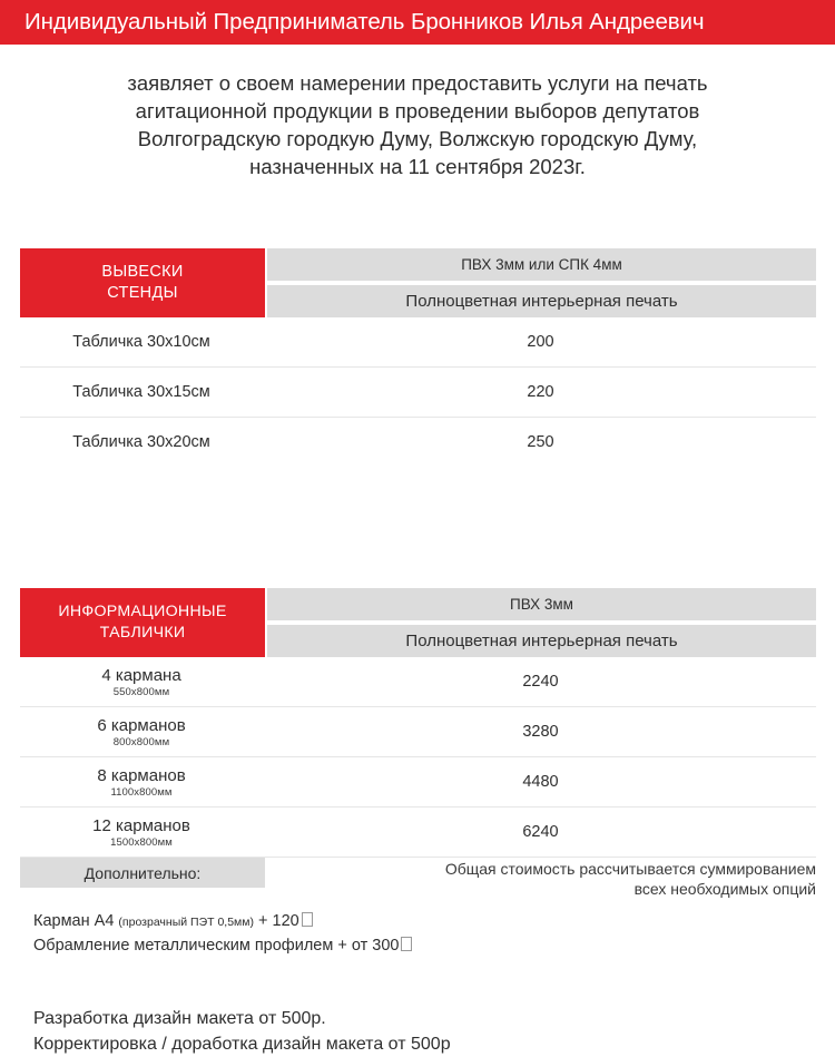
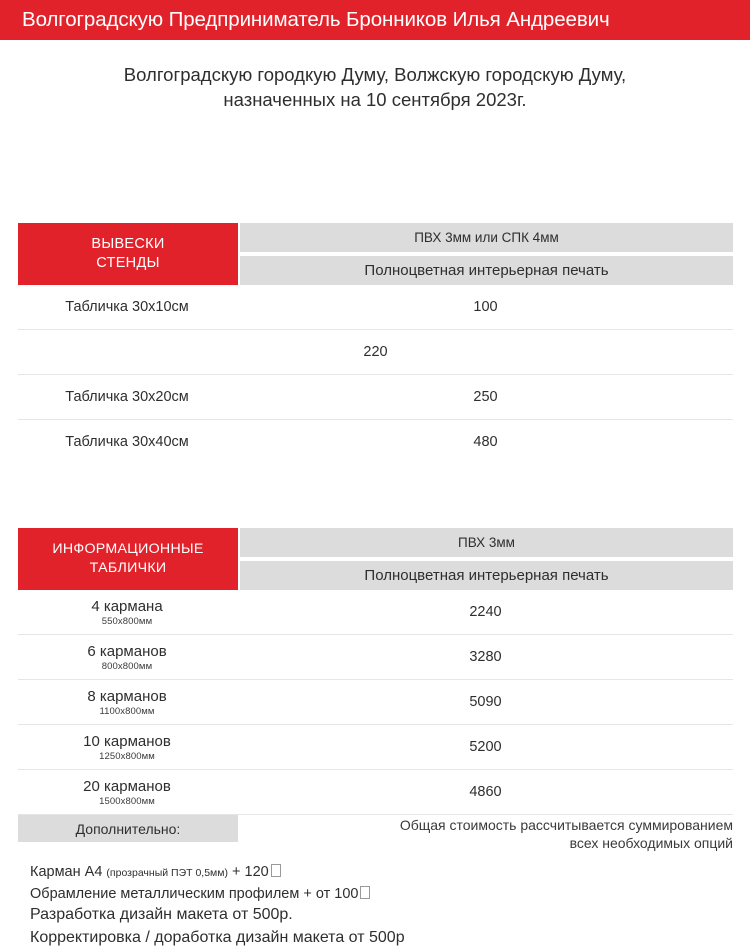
- Индивидуальный Предприниматель Бронников Илья Андреевич
+ Волгоградскую Предприниматель Бронников Илья Андреевич
- заявляет о своем намерении предоставить услуги на печать
- агитационной продукции в проведении выборов депутатов
  Волгоградскую городкую Думу, Волжскую городскую Думу,
- назначенных на 11 сентября 2023г.
+ назначенных на 10 сентября 2023г.
  ВЫВЕСКИ
  СТЕНДЫ
  ПВХ 3мм или СПК 4мм
  Полноцветная интерьерная печать
  Табличка 30х10см
- 200
+ 100
- Табличка 30х15см
  220
  Табличка 30х20см
  250
+ Табличка 30х40см
+ 480
  ИНФОРМАЦИОННЫЕ
  ТАБЛИЧКИ
  ПВХ 3мм
  Полноцветная интерьерная печать
  4 кармана
  550х800мм
  2240
  6 карманов
  800х800мм
  3280
  8 карманов
  1100х800мм
- 4480
+ 5090
+ 10 карманов
+ 1250х800мм
+ 5200
- 12 карманов
+ 20 карманов
  1500х800мм
- 6240
+ 4860
  Дополнительно:
  Общая стоимость рассчитывается суммированием
  всех необходимых опций
  Карман А4 (прозрачный ПЭТ 0,5мм) + 120
- Обрамление металлическим профилем + от 300
+ Обрамление металлическим профилем + от 100
  Разработка дизайн макета от 500р.
  Корректировка / доработка дизайн макета от 500р
